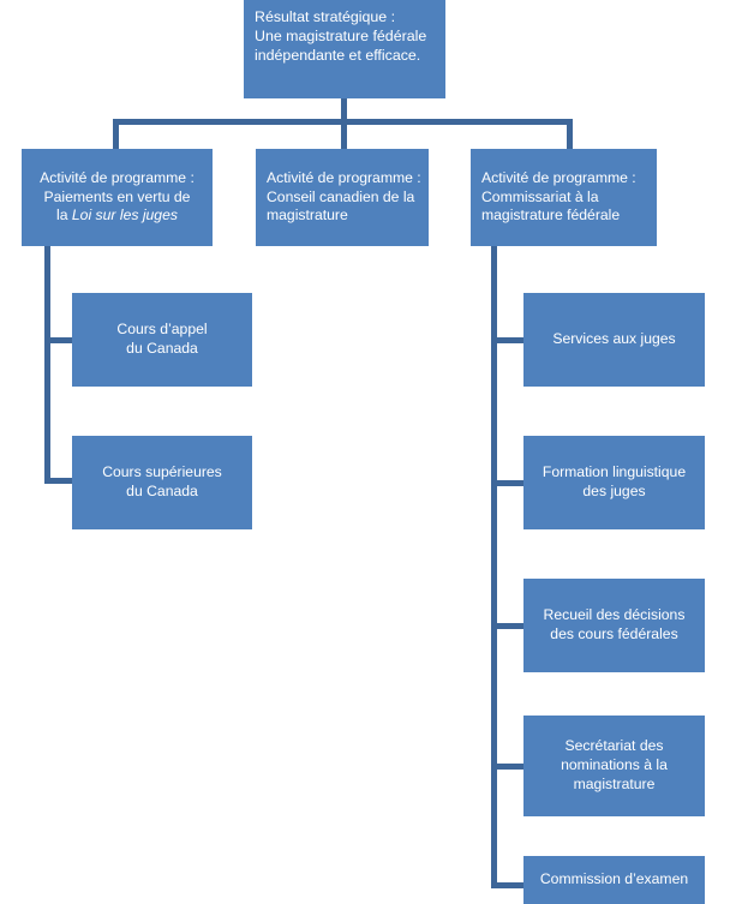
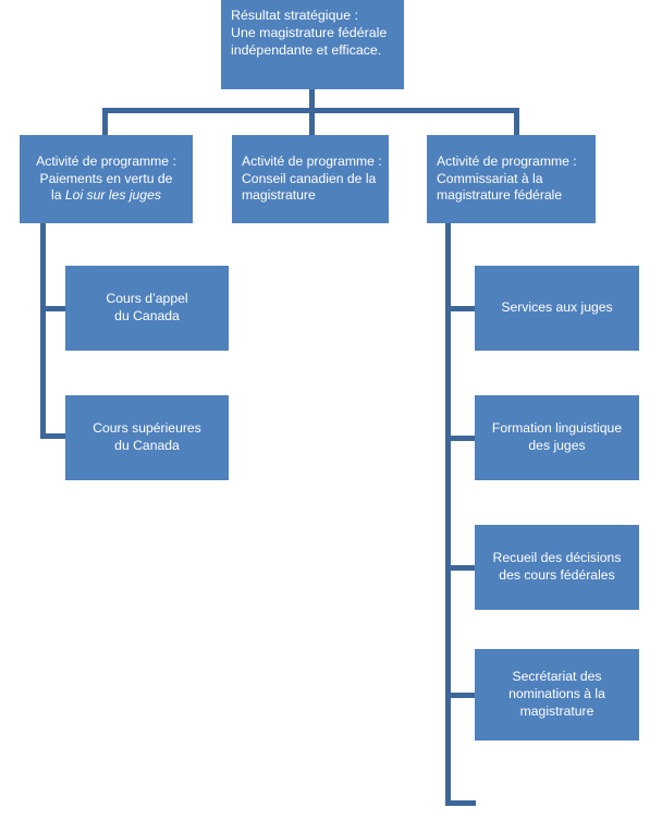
  Résultat stratégique :
  Une magistrature fédérale indépendante et efficace.
  Activité de programme :
  Paiements en vertu de
  la Loi sur les juges
  Activité de programme :
  Conseil canadien de la magistrature
  Activité de programme :
  Commissariat à la magistrature fédérale
  Cours d’appel
  du Canada
  Cours supérieures
  du Canada
  Services aux juges
  Formation linguistique
  des juges
  Recueil des décisions
  des cours fédérales
  Secrétariat des
  nominations à la
  magistrature
- Commission d’examen
